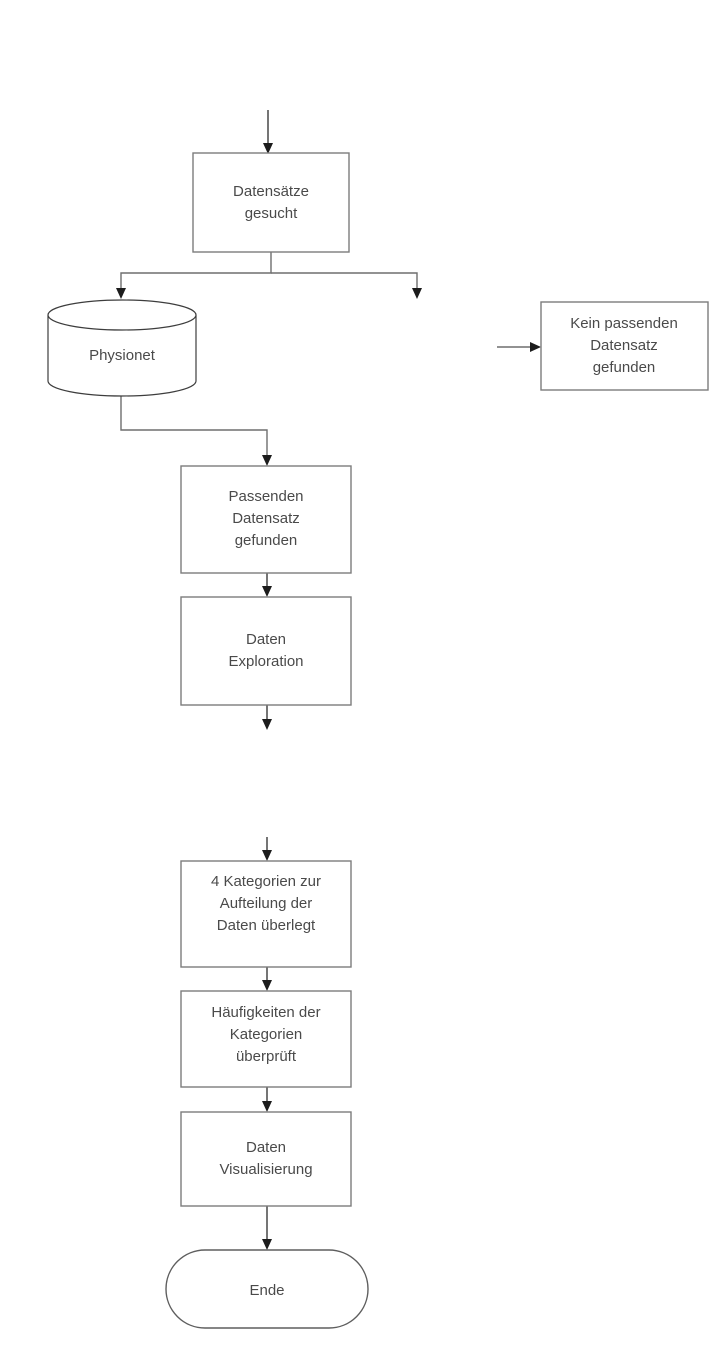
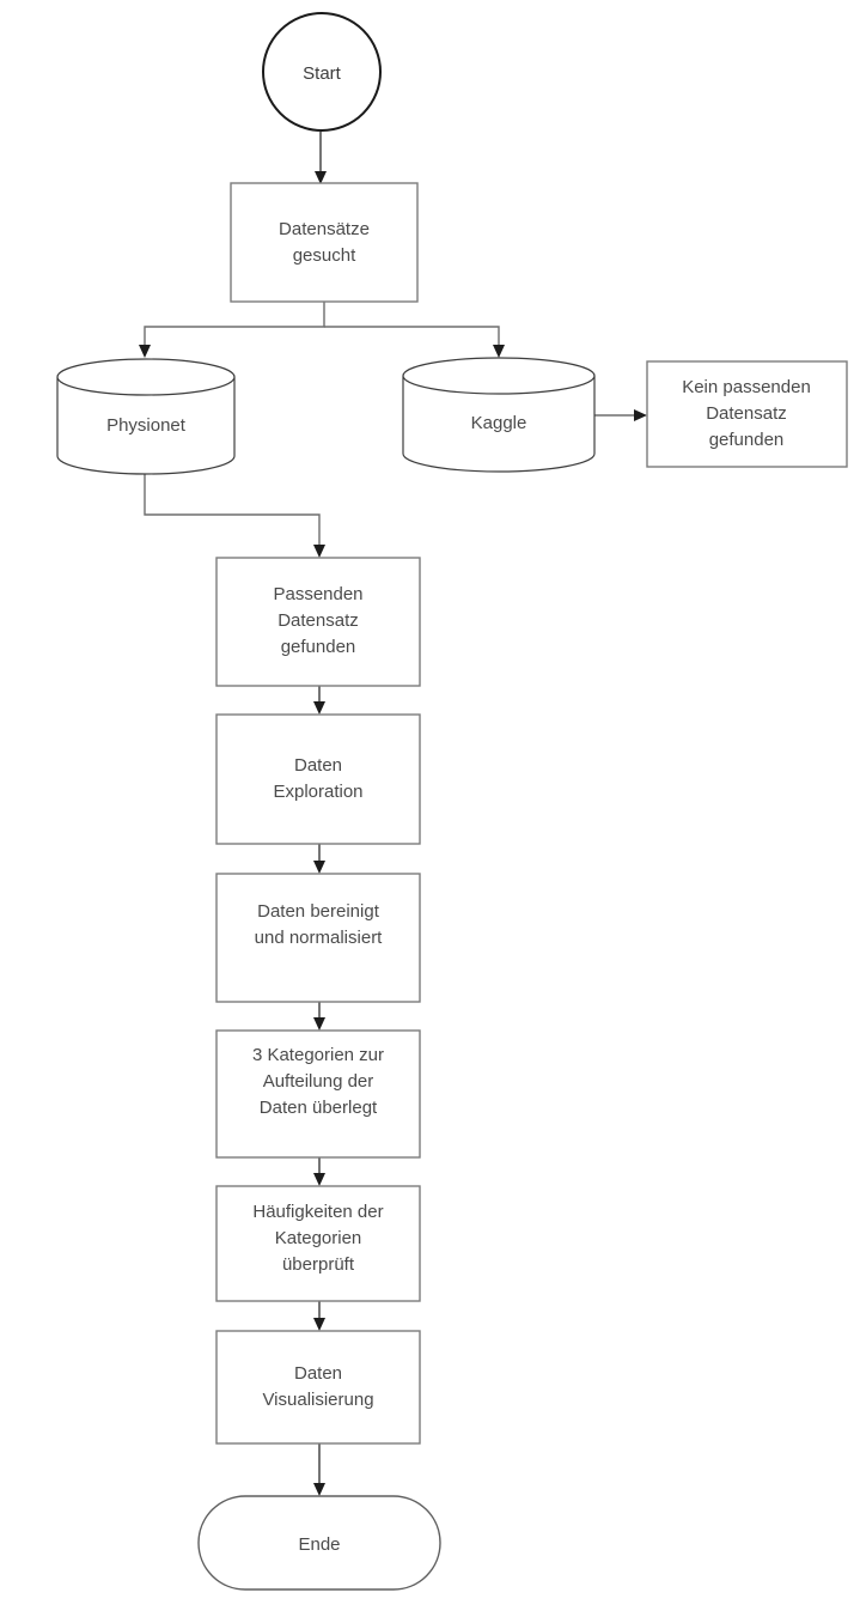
+ Start
  Datensätze
  gesucht
  Physionet
+ Kaggle
  Kein passenden
  Datensatz
  gefunden
  Passenden
  Datensatz
  gefunden
  Daten
  Exploration
+ Daten bereinigt
+ und normalisiert
- 4 Kategorien zur
+ 3 Kategorien zur
  Aufteilung der
  Daten überlegt
  Häufigkeiten der
  Kategorien
  überprüft
  Daten
  Visualisierung
  Ende
